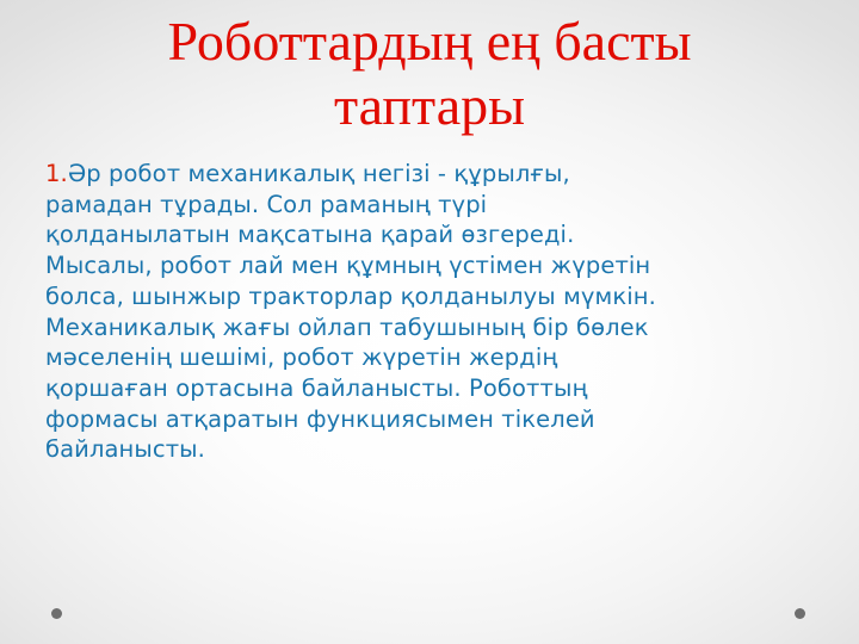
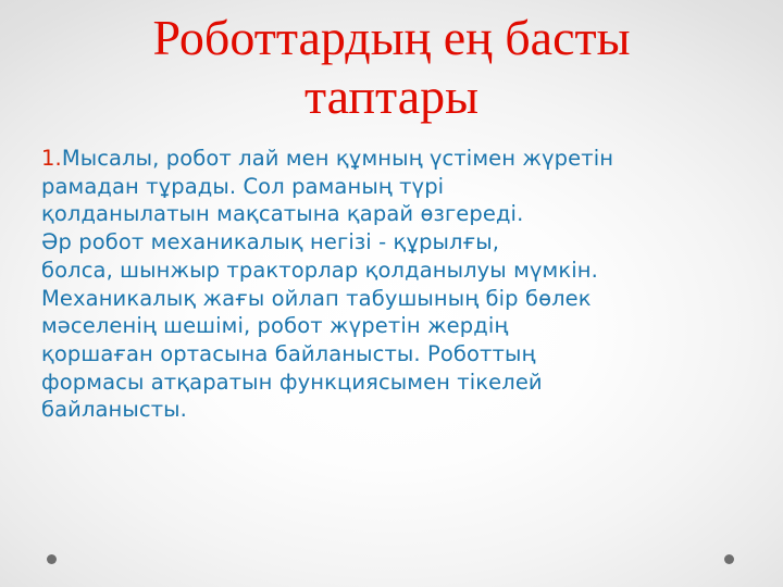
  Роботтардың ең басты
  таптары
- 1.Әр робот механикалық негізі - құрылғы,
+ 1.Мысалы, робот лай мен құмның үстімен жүретін
  рамадан тұрады. Сол раманың түрі
  қолданылатын мақсатына қарай өзгереді.
- Мысалы, робот лай мен құмның үстімен жүретін
+ Әр робот механикалық негізі - құрылғы,
  болса, шынжыр тракторлар қолданылуы мүмкін.
  Механикалық жағы ойлап табушының бір бөлек
  мәселенің шешімі, робот жүретін жердің
  қоршаған ортасына байланысты. Роботтың
  формасы атқаратын функциясымен тікелей
  байланысты.
